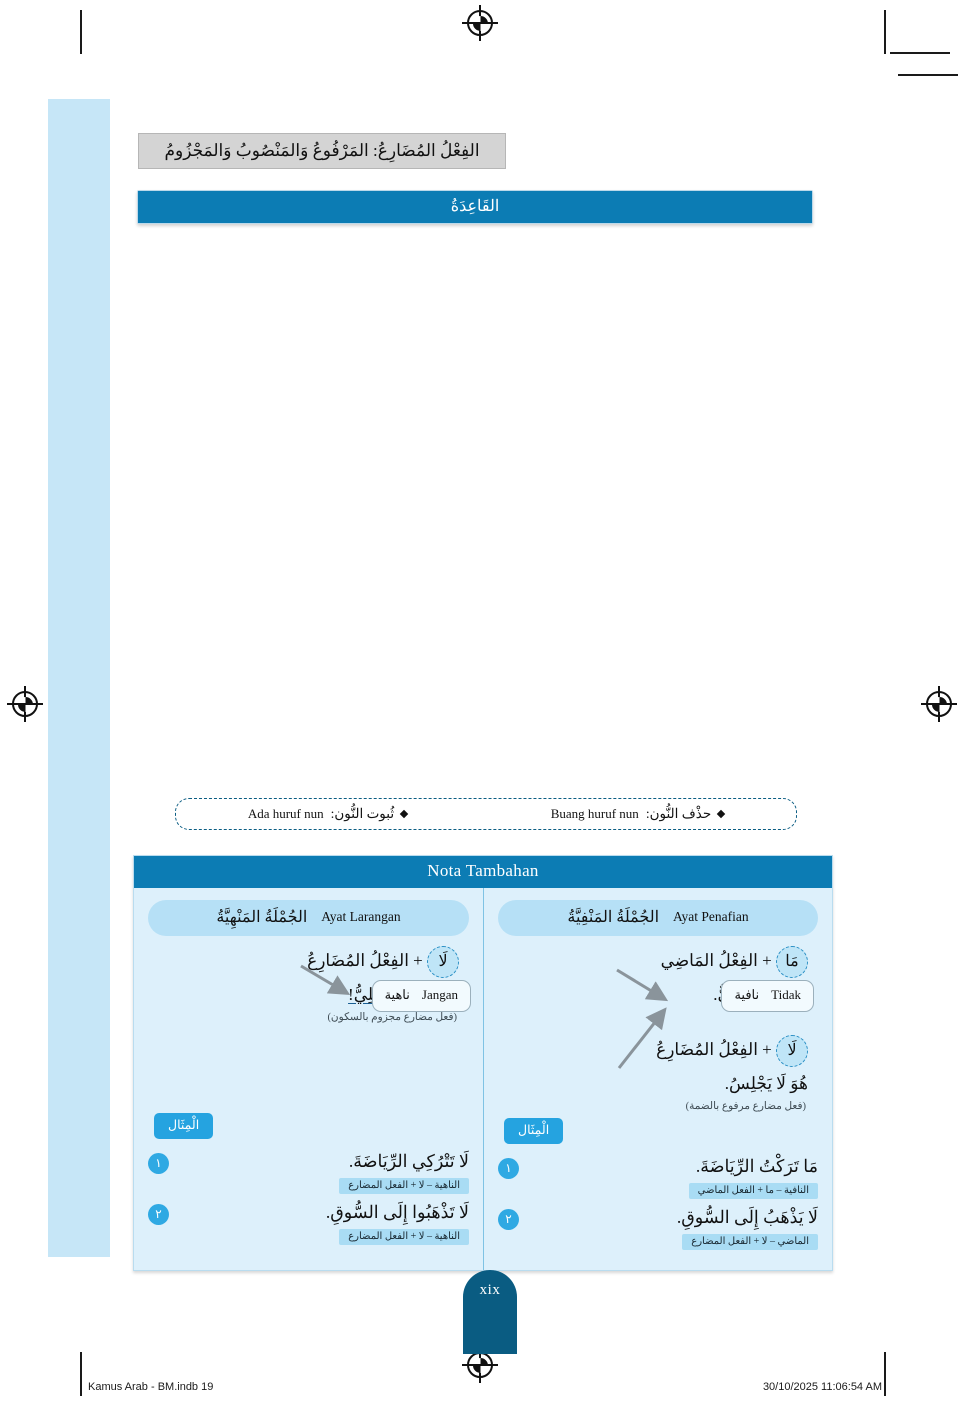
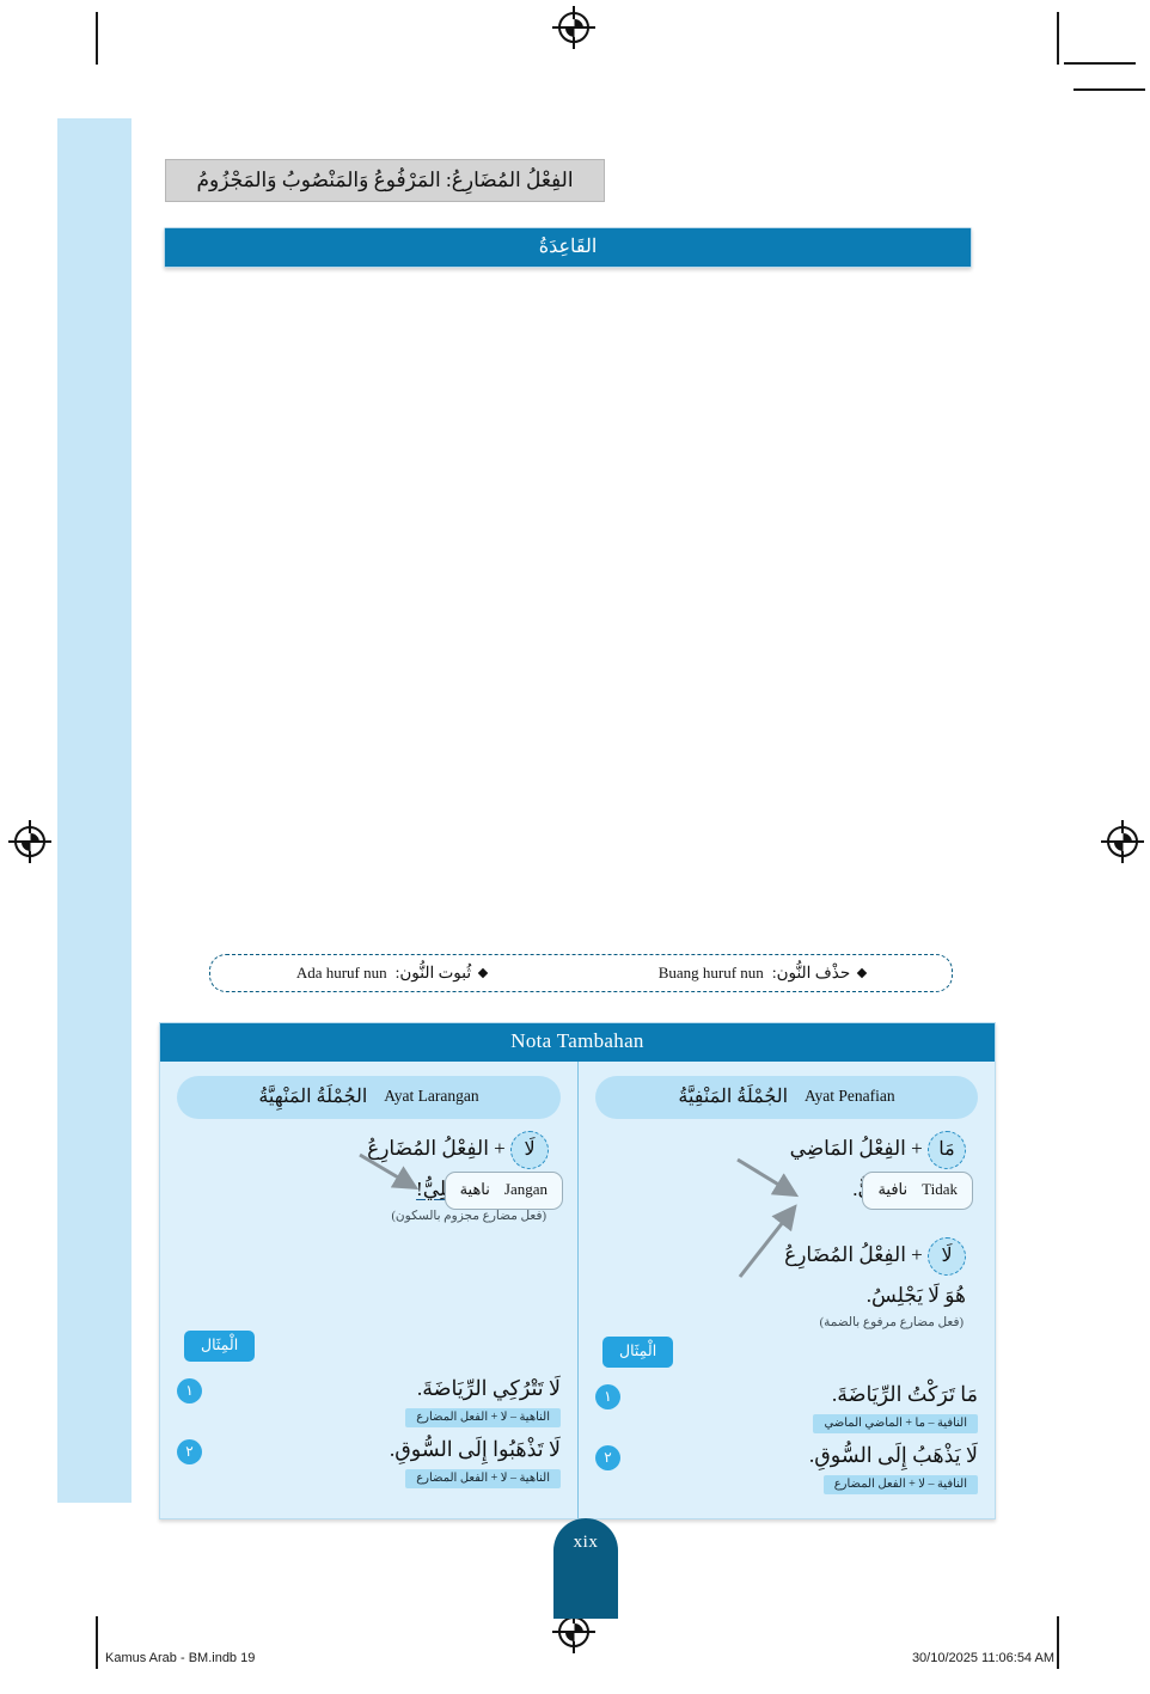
  الفِعْلُ المُضَارِعُ: المَرْفُوعُ وَالمَنْصُوبُ وَالمَجْزُومُ
  القَاعِدَةُ
  ثُبوت النُّون:
  Ada huruf nun
  حذْف النُّون:
  Buang huruf nun
  Nota Tambahan
  الجُمْلَةُ المَنْفِيَّةُ
  Ayat Penafian
  مَا + الفِعْلُ المَاضِي
  لَا + الفِعْلُ المُضَارِعُ
  هُوَ لَا يَجْلِسُ.
  (فعل مضارع مرفوع بالضمة)
  نافية
  Tidak
  الْمِثَال
  ١
  مَا تَرَكْتُ الرِّيَاضَةَ.
- النافية – ما + الفعل الماضي
+ النافية – ما + الماضي الماضي
  ٢
  لَا يَذْهَبُ إِلَى السُّوقِ.
- الماضي – لا + الفعل المضارع
+ النافية – لا + الفعل المضارع
  الجُمْلَةُ المَنْهِيَّةُ
  Ayat Larangan
  لَا + الفِعْلُ المُضَارِعُ
  (فعل مضارع مجزوم بالسكون)
  ناهية
  Jangan
  الْمِثَال
  ١
  لَا تَتْرُكِي الرِّيَاضَةَ.
  الناهية – لا + الفعل المضارع
  ٢
  لَا تَذْهَبُوا إِلَى السُّوقِ.
  الناهية – لا + الفعل المضارع
  xix
  Kamus Arab - BM.indb 19
  30/10/2025 11:06:54 AM
